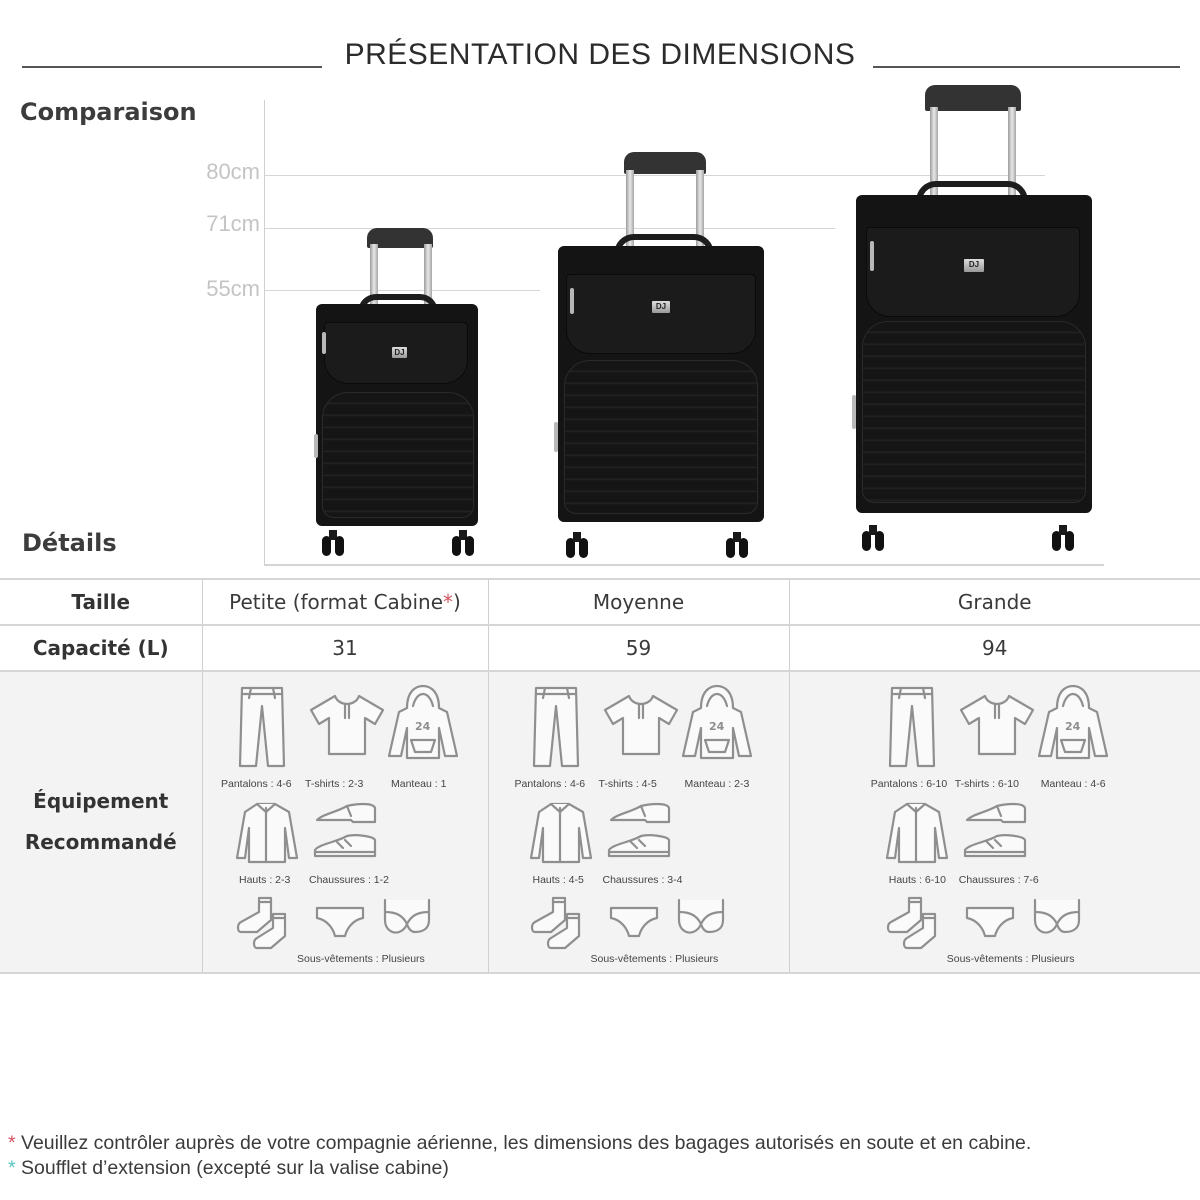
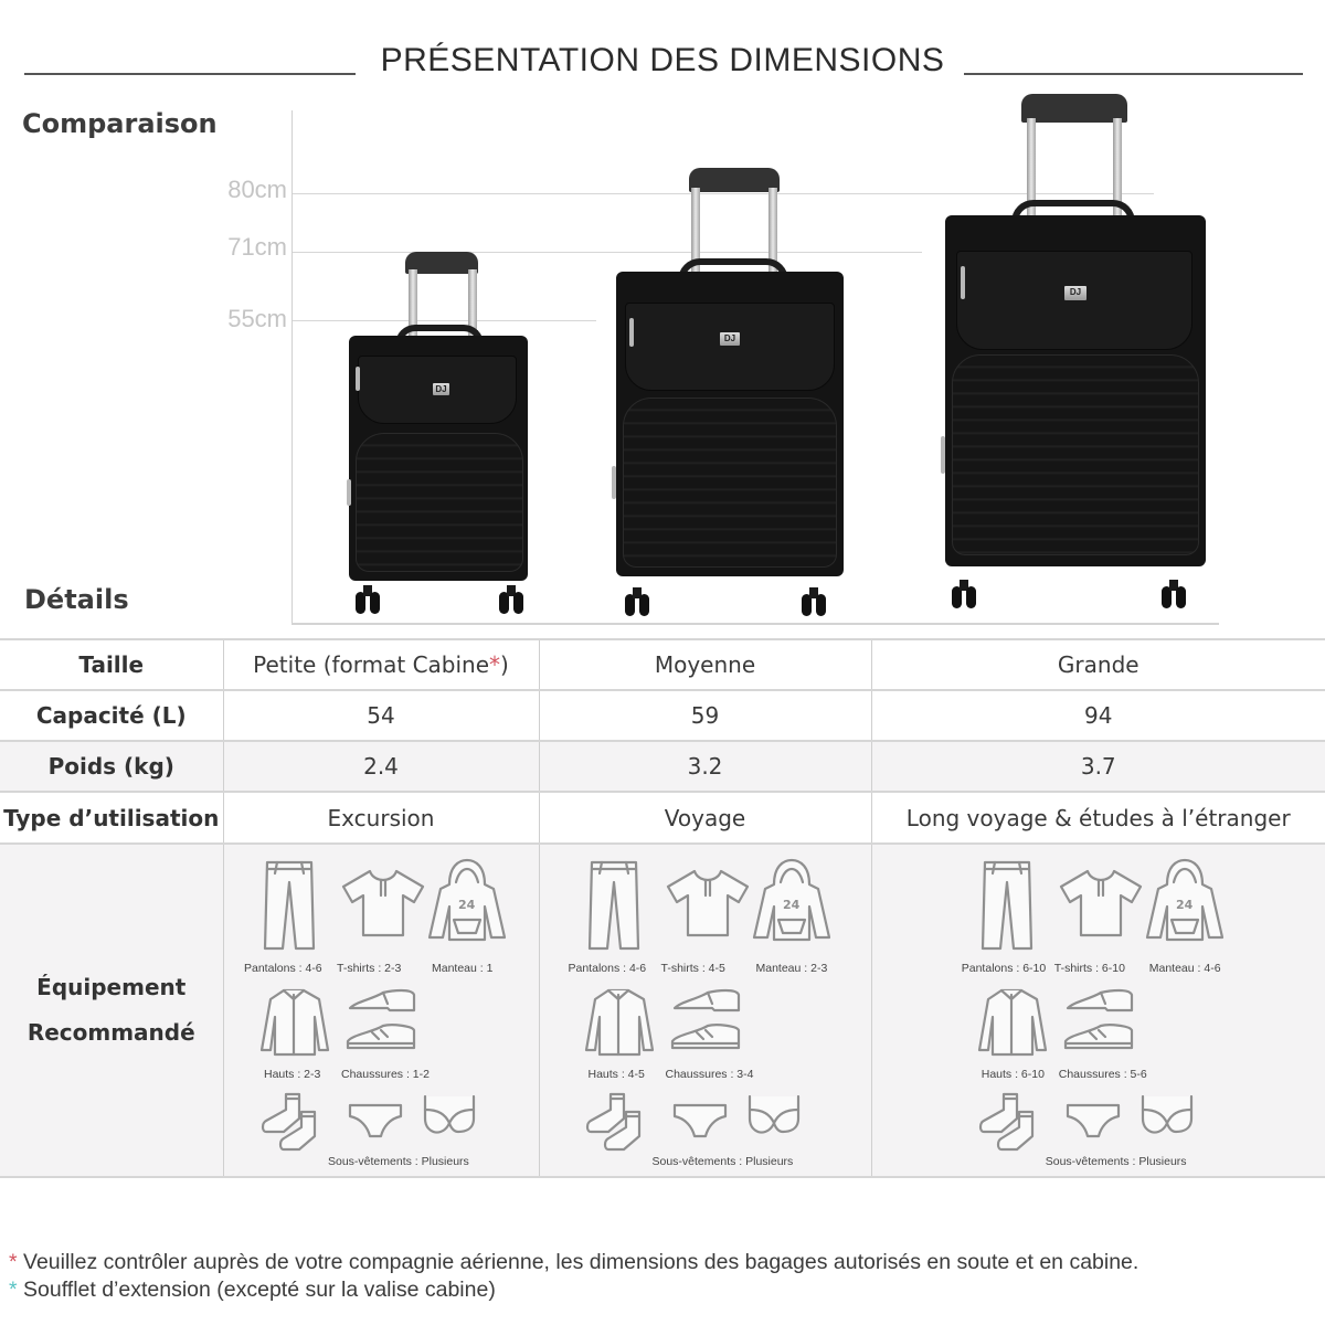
  PRÉSENTATION DES DIMENSIONS
  Comparaison
  80cm
  71cm
  55cm
  DJ
  DJ
  DJ
  Détails
  Taille	Petite (format Cabine*)	Moyenne	Grande
- Capacité (L)	31	59	94
+ Capacité (L)	54	59	94
+ Poids (kg)	2.4	3.2	3.7
+ Type d’utilisation	Excursion	Voyage	Long voyage & études à l’étranger
- Équipement Recommandé	24 Pantalons : 4-6 T-shirts : 2-3 Manteau : 1 Hauts : 2-3 Chaussures : 1-2 Sous-vêtements : Plusieurs	24 Pantalons : 4-6 T-shirts : 4-5 Manteau : 2-3 Hauts : 4-5 Chaussures : 3-4 Sous-vêtements : Plusieurs	24 Pantalons : 6-10 T-shirts : 6-10 Manteau : 4-6 Hauts : 6-10 Chaussures : 7-6 Sous-vêtements : Plusieurs
+ Équipement Recommandé	24 Pantalons : 4-6 T-shirts : 2-3 Manteau : 1 Hauts : 2-3 Chaussures : 1-2 Sous-vêtements : Plusieurs	24 Pantalons : 4-6 T-shirts : 4-5 Manteau : 2-3 Hauts : 4-5 Chaussures : 3-4 Sous-vêtements : Plusieurs	24 Pantalons : 6-10 T-shirts : 6-10 Manteau : 4-6 Hauts : 6-10 Chaussures : 5-6 Sous-vêtements : Plusieurs
  * Veuillez contrôler auprès de votre compagnie aérienne, les dimensions des bagages autorisés en soute et en cabine.
  * Soufflet d’extension (excepté sur la valise cabine)
